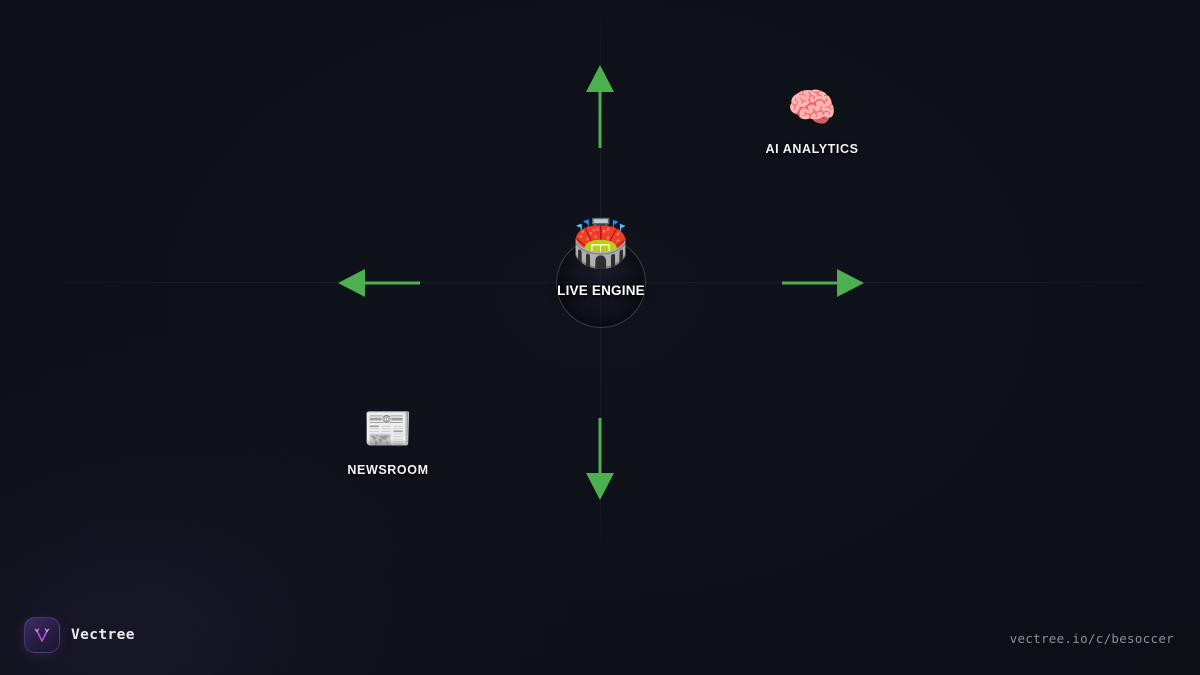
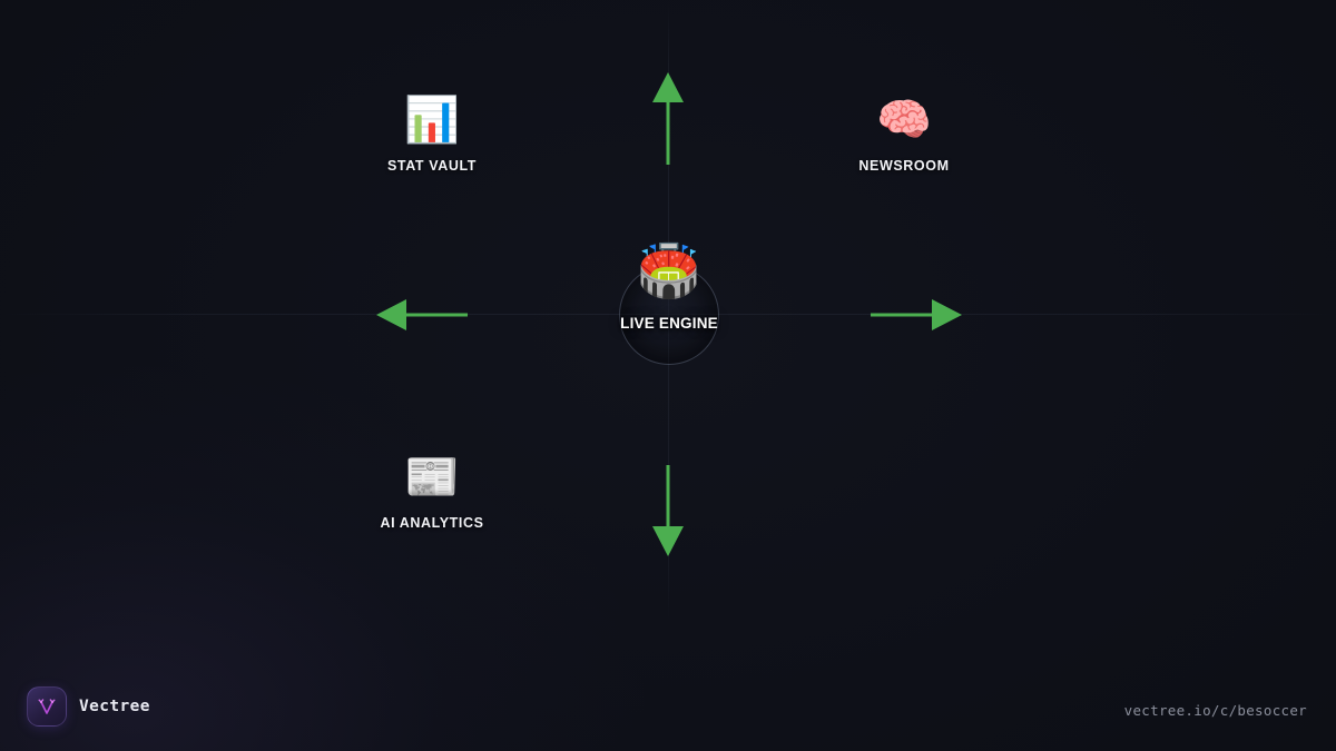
  🏟️
  LIVE ENGINE
+ 📊
+ STAT VAULT
  🧠
- AI ANALYTICS
+ NEWSROOM
  📰
- NEWSROOM
+ AI ANALYTICS
  Vectree
  vectree.io/c/besoccer
